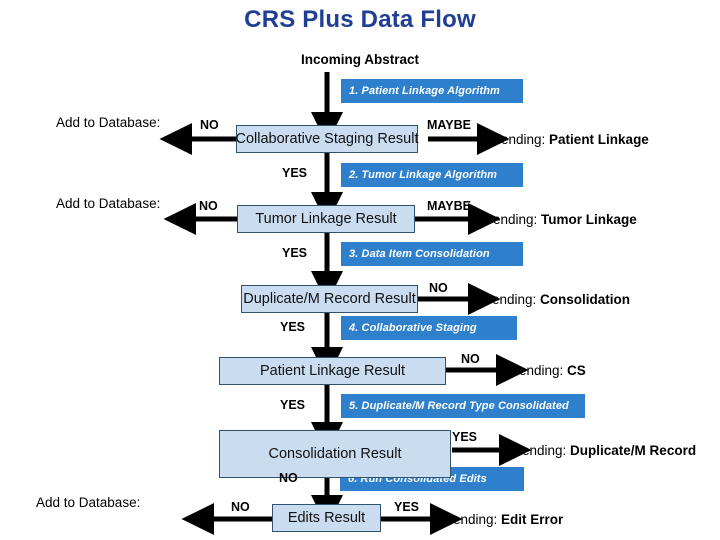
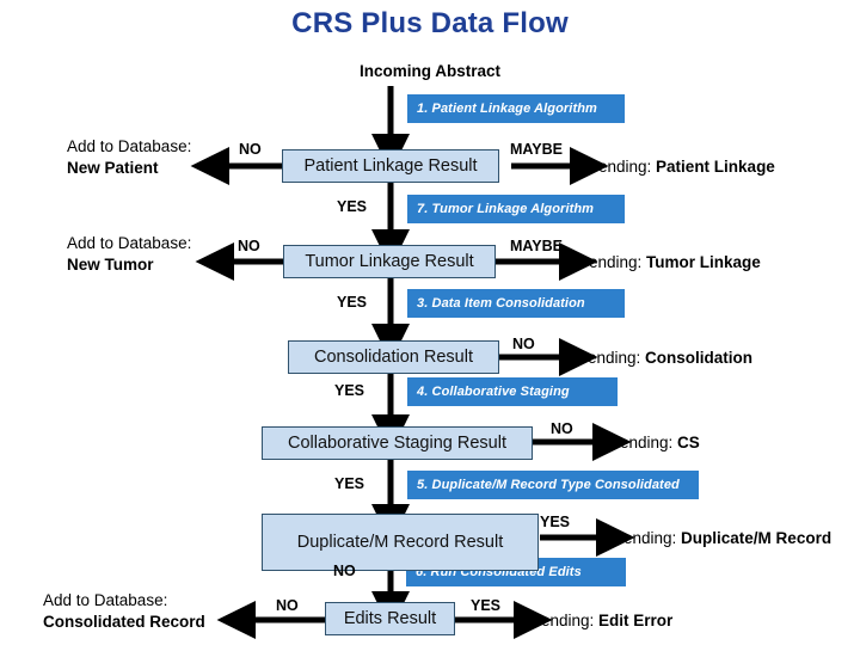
  CRS Plus Data Flow
  Incoming Abstract
  1. Patient Linkage Algorithm
- 2. Tumor Linkage Algorithm
+ 7. Tumor Linkage Algorithm
  3. Data Item Consolidation
  4. Collaborative Staging
  5. Duplicate/M Record Type Consolidated
  6. Run Consolidated Edits
- Collaborative Staging Result
+ Patient Linkage Result
  Tumor Linkage Result
- Duplicate/M Record Result
+ Consolidation Result
- Patient Linkage Result
+ Collaborative Staging Result
- Consolidation Result
+ Duplicate/M Record Result
  Edits Result
  NO
  YES
  MAYBE
  NO
  YES
  MAYBE
  YES
  NO
  YES
  NO
  NO
  YES
  NO
  YES
  Add to Database:
+ New Patient
  Add to Database:
+ New Tumor
  Add to Database:
+ Consolidated Record
  Pending: Patient Linkage
  Pending: Tumor Linkage
  Pending: Consolidation
  Pending: CS
  Pending: Duplicate/M Record
  Pending: Edit Error
